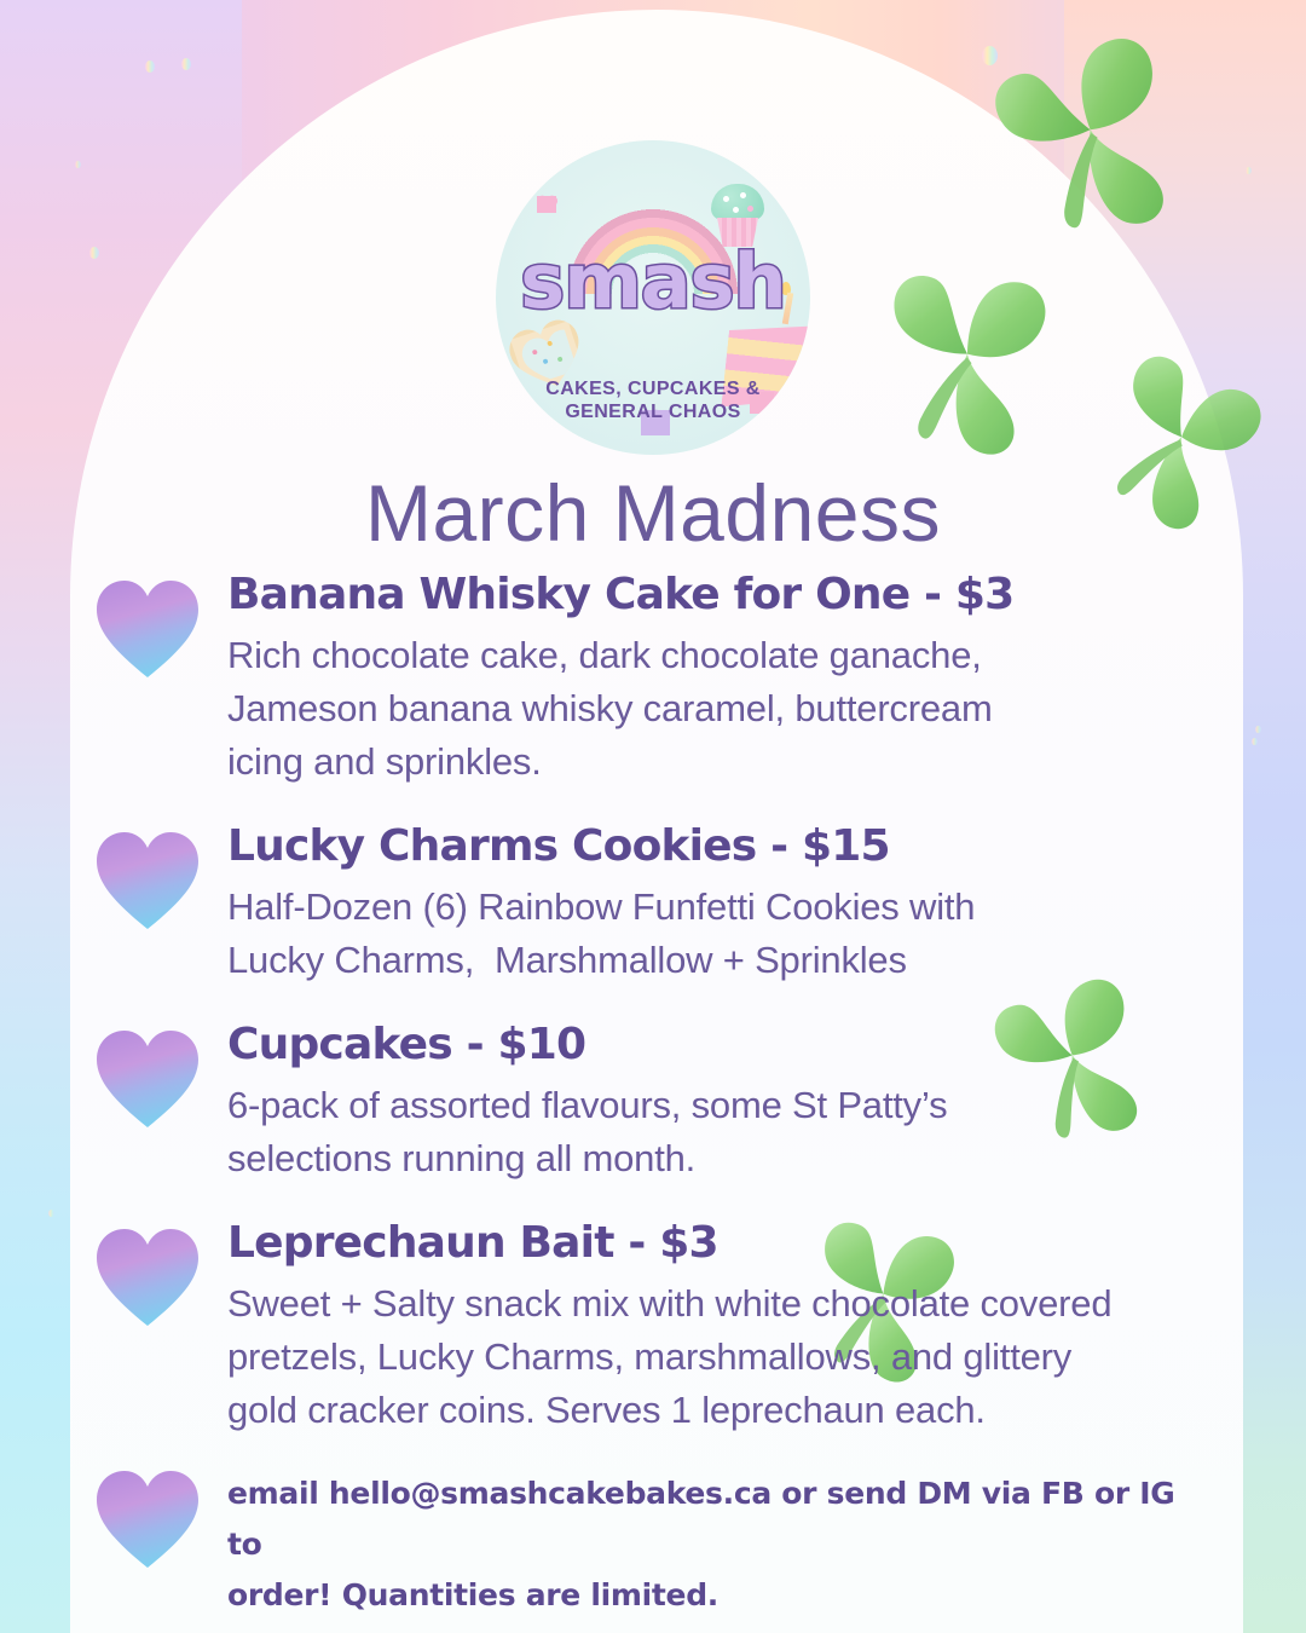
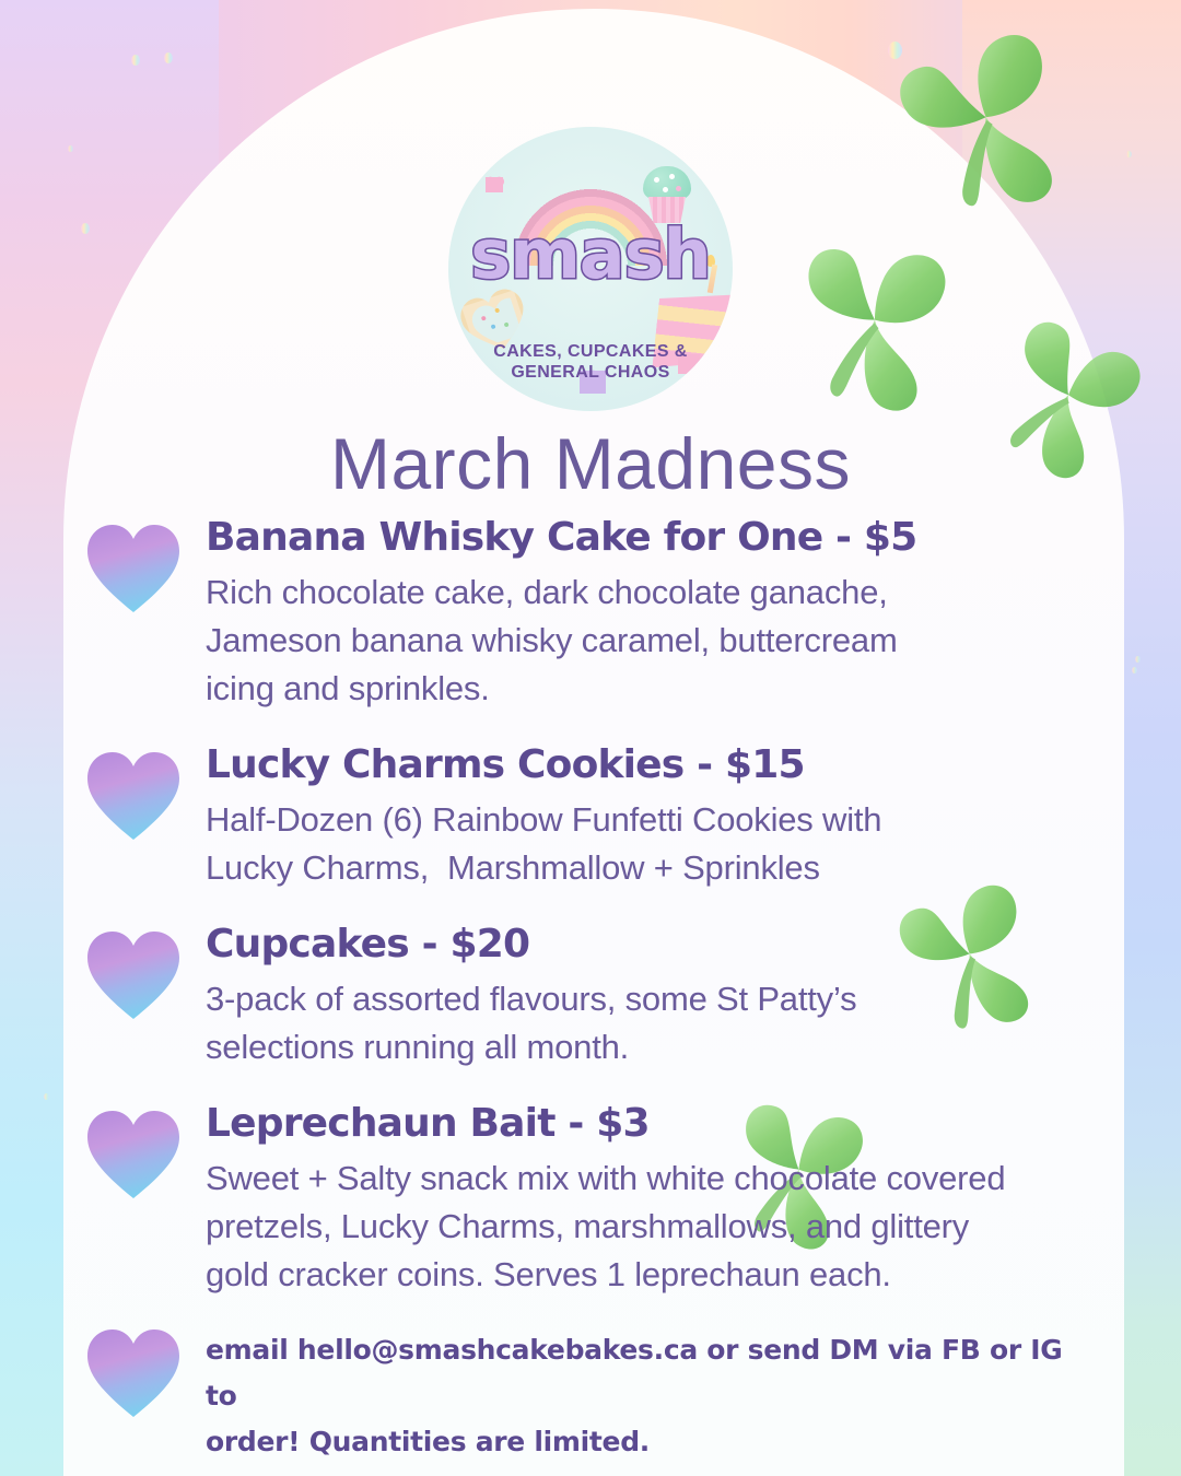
  smash
  CAKES, CUPCAKES &
  GENERAL CHAOS
  March Madness
- Banana Whisky Cake for One - $3
+ Banana Whisky Cake for One - $5
  Rich chocolate cake, dark chocolate ganache,
  Jameson banana whisky caramel, buttercream
  icing and sprinkles.
  Lucky Charms Cookies - $15
  Half-Dozen (6) Rainbow Funfetti Cookies with
  Lucky Charms, Marshmallow + Sprinkles
- Cupcakes - $10
+ Cupcakes - $20
- 6-pack of assorted flavours, some St Patty’s
+ 3-pack of assorted flavours, some St Patty’s
  selections running all month.
  Leprechaun Bait - $3
  Sweet + Salty snack mix with white chocolate covered
  pretzels, Lucky Charms, marshmallows, and glittery
  gold cracker coins. Serves 1 leprechaun each.
  email hello@smashcakebakes.ca or send DM via FB or IG to
  order! Quantities are limited.
